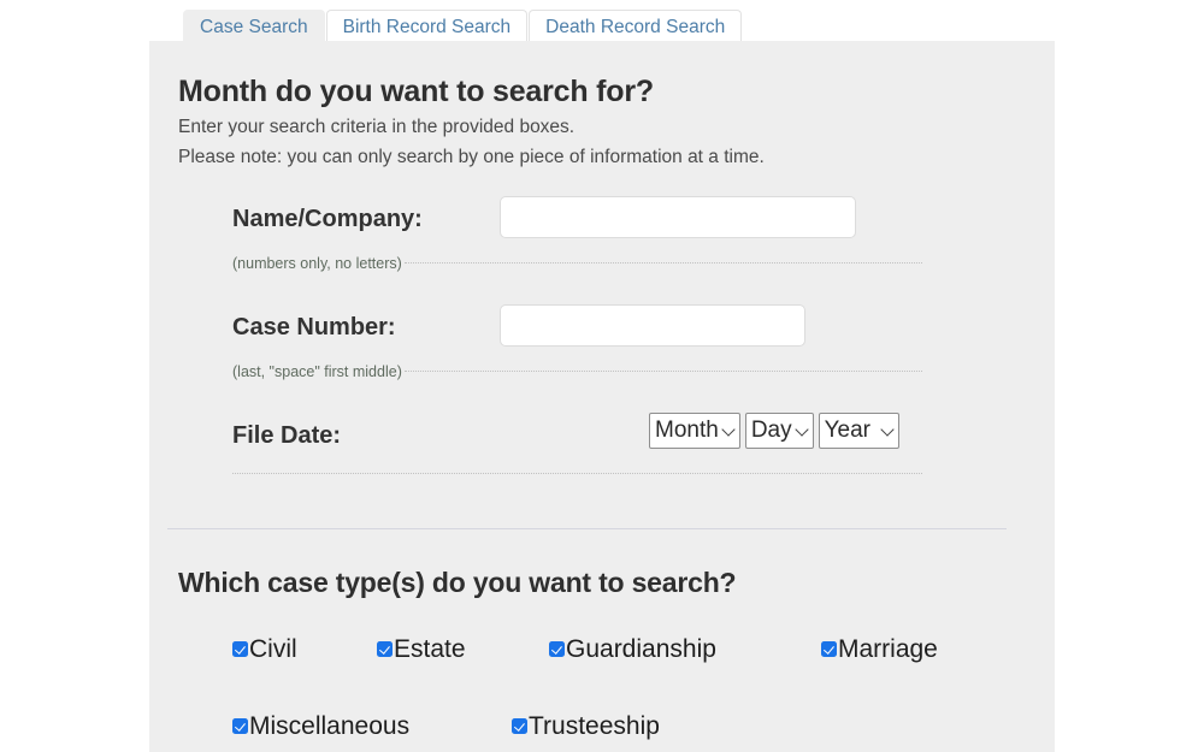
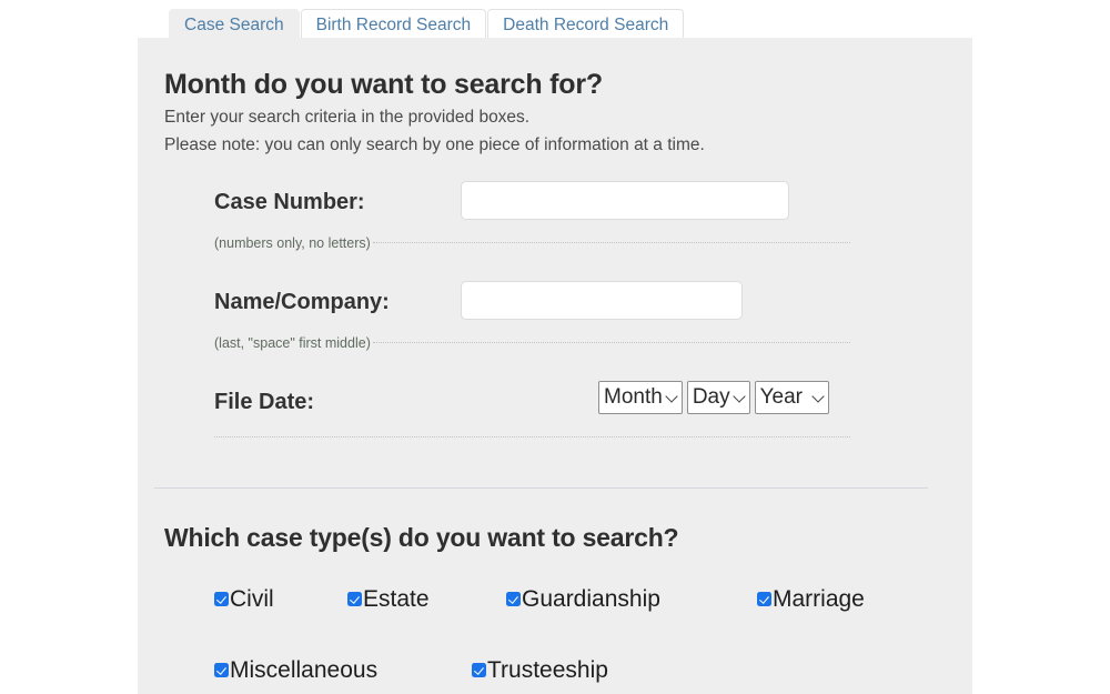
  Case Search
  Birth Record Search
  Death Record Search
  Month do you want to search for?
  Enter your search criteria in the provided boxes.
  Please note: you can only search by one piece of information at a time.
- Name/Company:
+ Case Number:
  (numbers only, no letters)
- Case Number:
+ Name/Company:
  (last, "space" first middle)
  File Date:
  Month
  Day
  Year
  Which case type(s) do you want to search?
  Civil
  Estate
  Guardianship
  Marriage
  Miscellaneous
  Trusteeship
